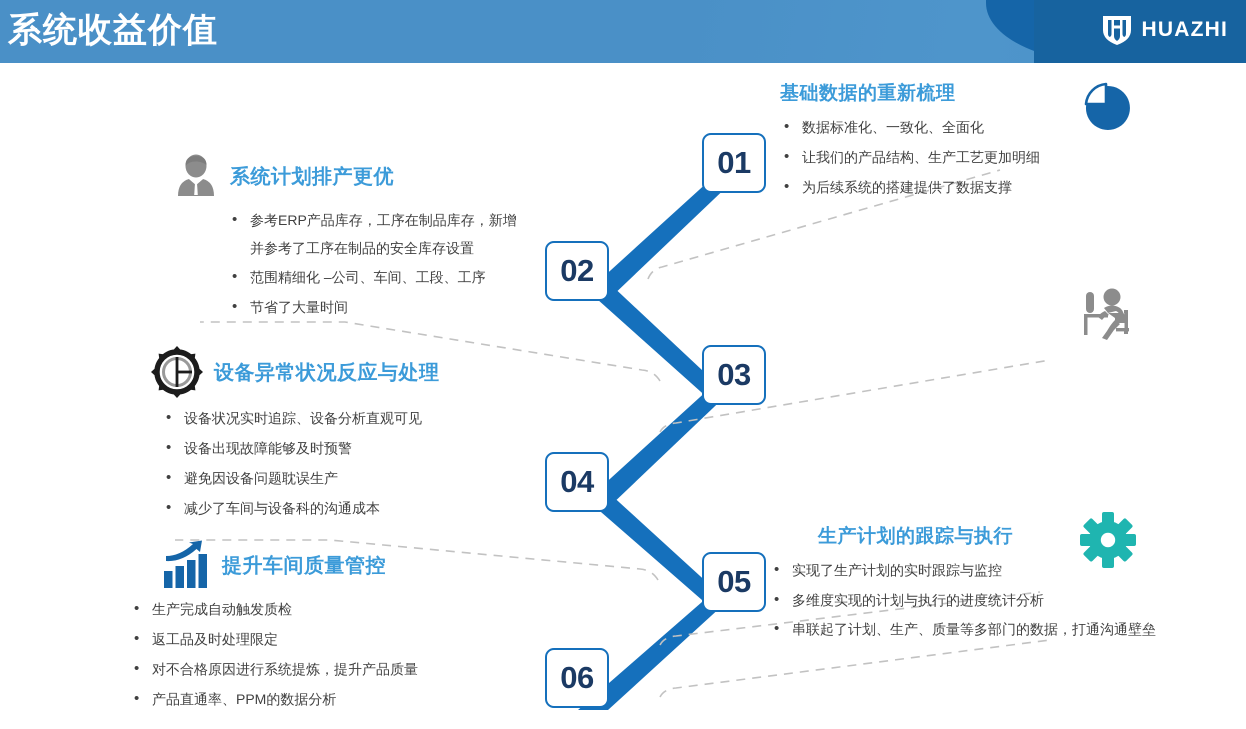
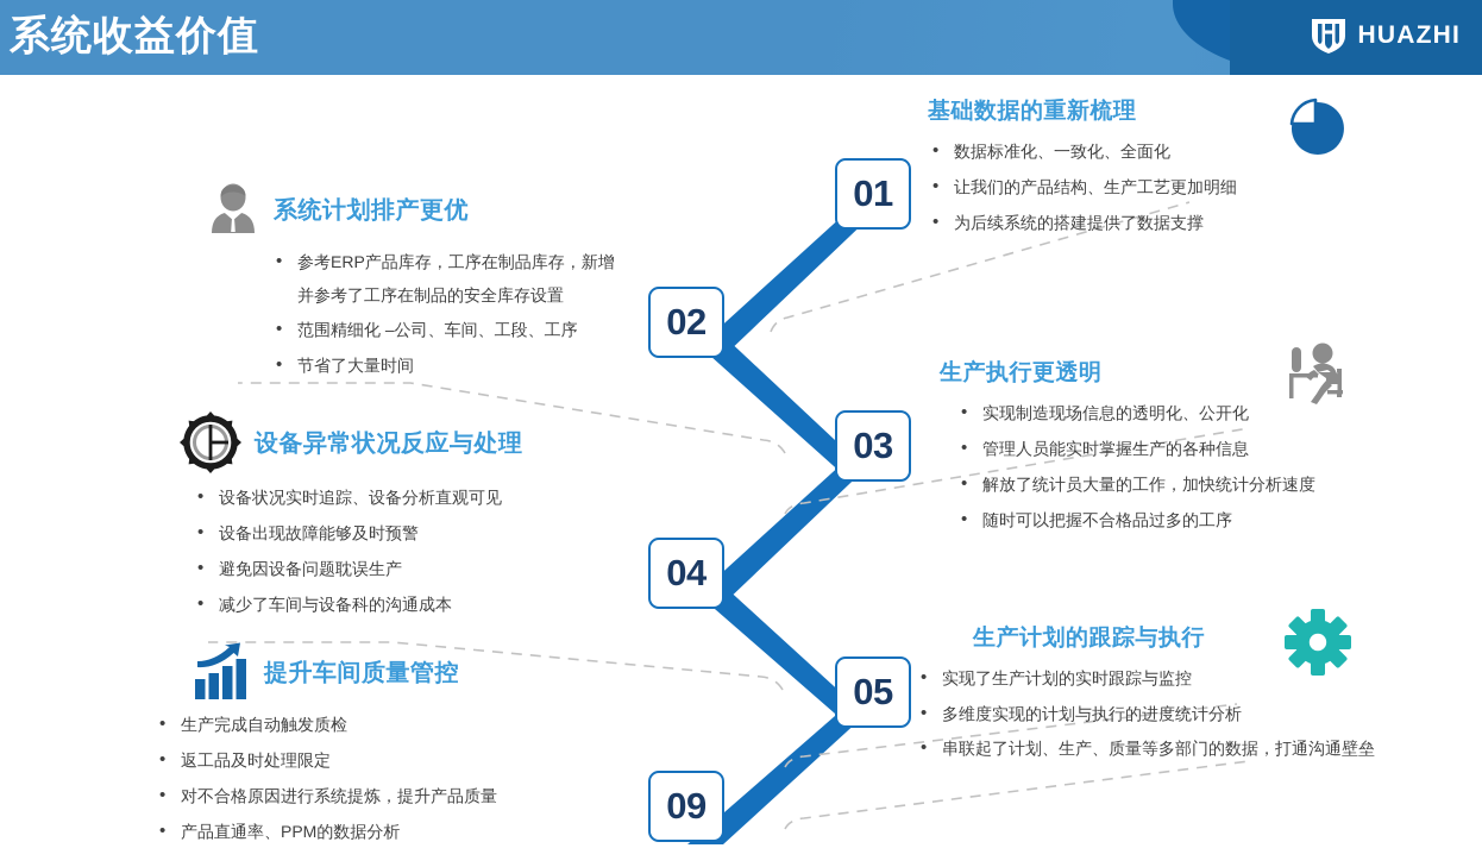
  系统收益价值
  HUAZHI
  01
  02
  03
  04
  05
- 06
+ 09
  基础数据的重新梳理
  数据标准化、一致化、全面化
  让我们的产品结构、生产工艺更加明细
  为后续系统的搭建提供了数据支撑
  系统计划排产更优
  参考ERP产品库存，工序在制品库存，新增并参考了工序在制品的安全库存设置
  范围精细化 –公司、车间、工段、工序
  节省了大量时间
+ 生产执行更透明
+ 实现制造现场信息的透明化、公开化
+ 管理人员能实时掌握生产的各种信息
+ 解放了统计员大量的工作，加快统计分析速度
+ 随时可以把握不合格品过多的工序
  设备异常状况反应与处理
  设备状况实时追踪、设备分析直观可见
  设备出现故障能够及时预警
  避免因设备问题耽误生产
  减少了车间与设备科的沟通成本
  生产计划的跟踪与执行
  实现了生产计划的实时跟踪与监控
  多维度实现的计划与执行的进度统计分析
  串联起了计划、生产、质量等多部门的数据，打通沟通壁垒
  提升车间质量管控
  生产完成自动触发质检
  返工品及时处理限定
  对不合格原因进行系统提炼，提升产品质量
  产品直通率、PPM的数据分析
